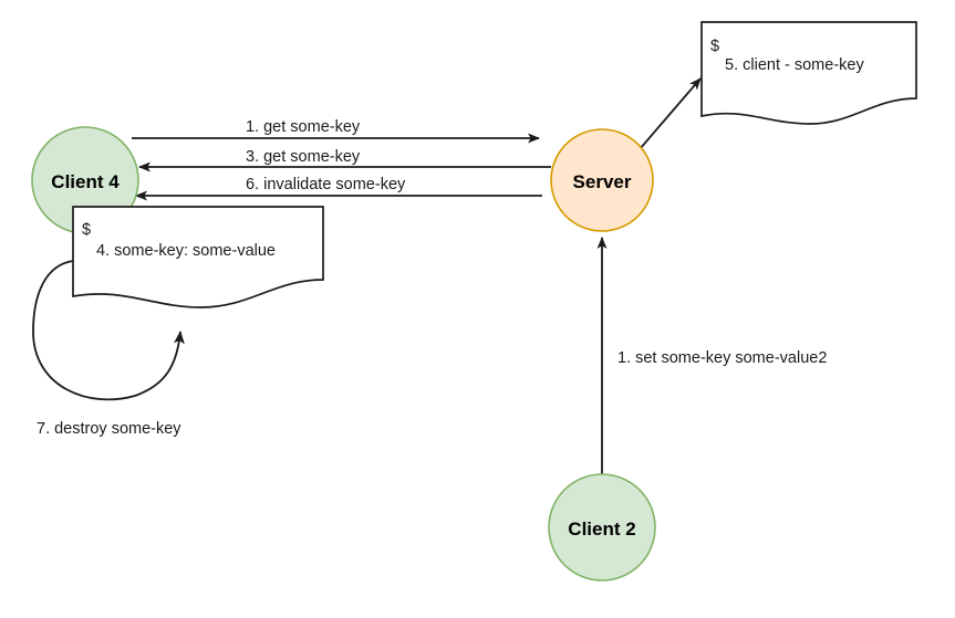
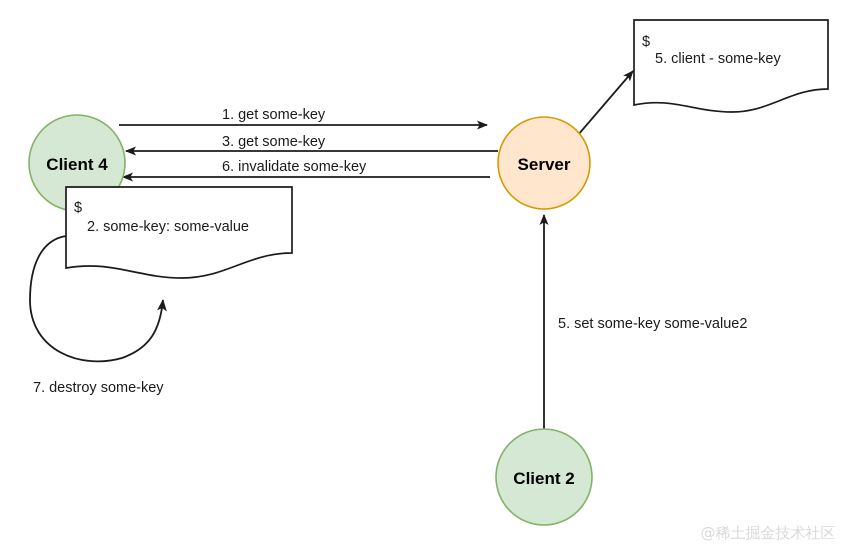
  $
  5. client - some-key
  Client 4
  $
- 4. some-key: some-value
+ 2. some-key: some-value
  Server
  Client 2
  1. get some-key
  3. get some-key
  6. invalidate some-key
- 1. set some-key some-value2
+ 5. set some-key some-value2
  7. destroy some-key
+ @稀土掘金技术社区
